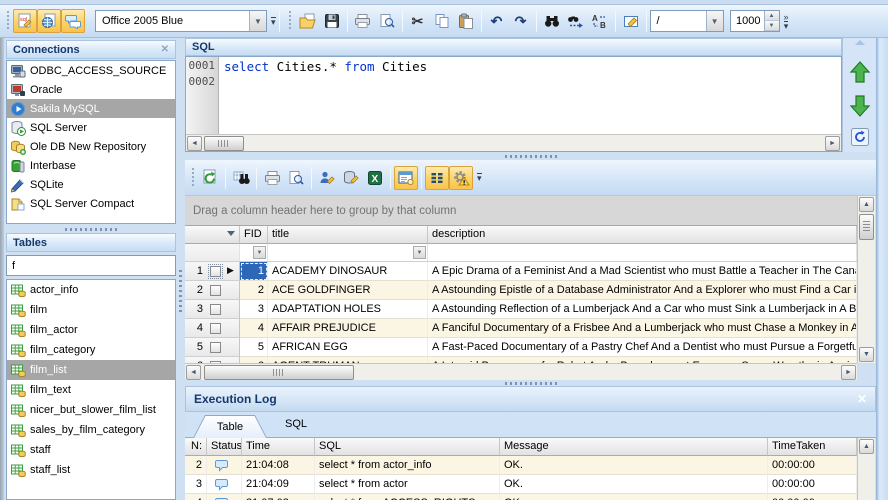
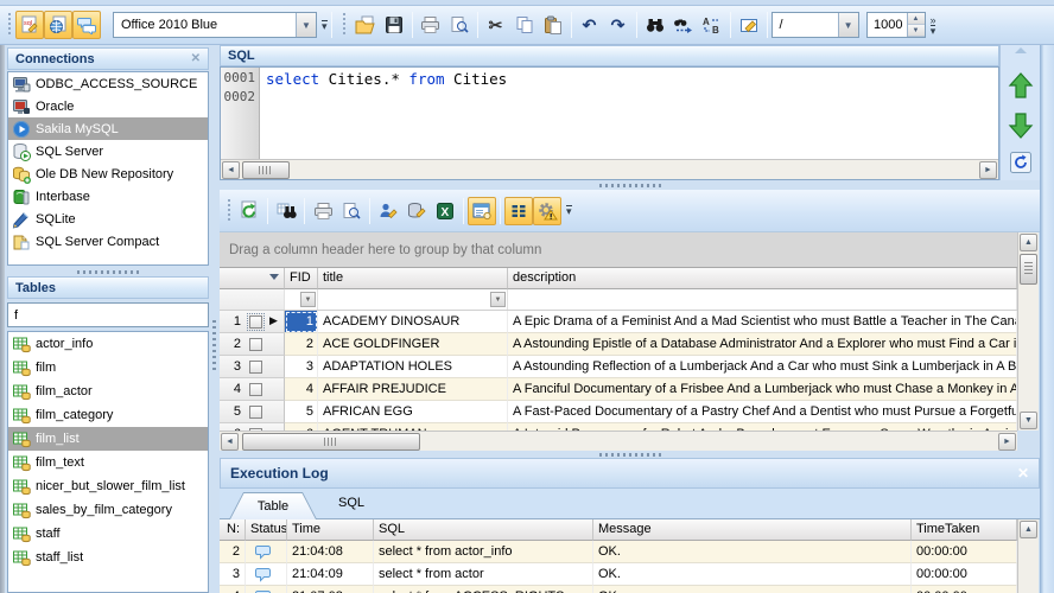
- Office 2005 Blue
+ Office 2010 Blue
  ▼
  ▾
  ✂
  ↶
  ↷
  A
  B
  /
  ▼
  1000
  »
  ▾
  Connections
  ✕
  ODBC_ACCESS_SOURCE
  Oracle
  Sakila MySQL
  SQL Server
  Ole DB New Repository
  Interbase
  SQLite
  SQL Server Compact
  Tables
  f
  actor_info
  film
  film_actor
  film_category
  film_list
  film_text
  nicer_but_slower_film_list
  sales_by_film_category
  staff
  staff_list
  SQL
  0001
  0002
  select Cities.* from Cities
  X
  ▾
  Drag a column header here to group by that column
  FID
  title
  description
  1
  ▶
  1
  ACADEMY DINOSAUR
  A Epic Drama of a Feminist And a Mad Scientist who must Battle a Teacher in The Can
  2
  2
  ACE GOLDFINGER
  A Astounding Epistle of a Database Administrator And a Explorer who must Find a Car i
  3
  3
  ADAPTATION HOLES
  A Astounding Reflection of a Lumberjack And a Car who must Sink a Lumberjack in A B
  4
  4
  AFFAIR PREJUDICE
  A Fanciful Documentary of a Frisbee And a Lumberjack who must Chase a Monkey in A
  5
  5
  AFRICAN EGG
  A Fast-Paced Documentary of a Pastry Chef And a Dentist who must Pursue a Forgetfu
  Execution Log
  ✕
  Table
  SQL
  N:
  Status
  Time
  SQL
  Message
  TimeTaken
  2
  21:04:08
  select * from actor_info
  OK.
  00:00:00
  3
  21:04:09
  select * from actor
  OK.
  00:00:00
